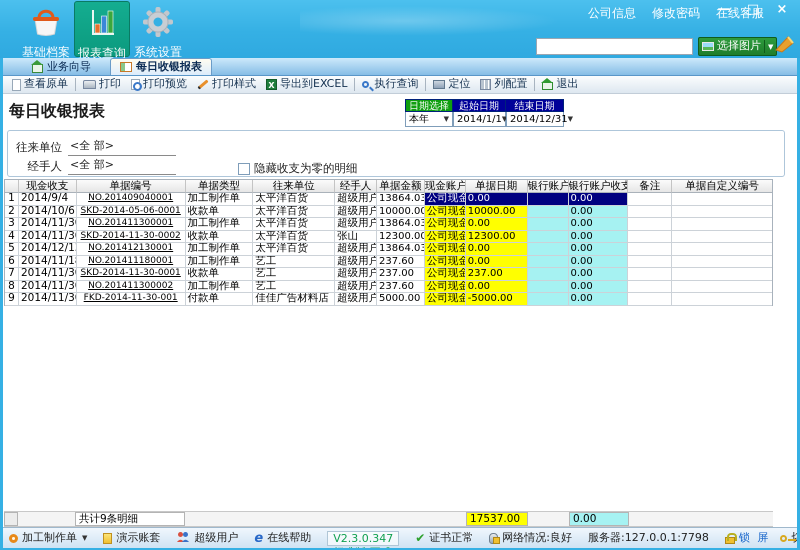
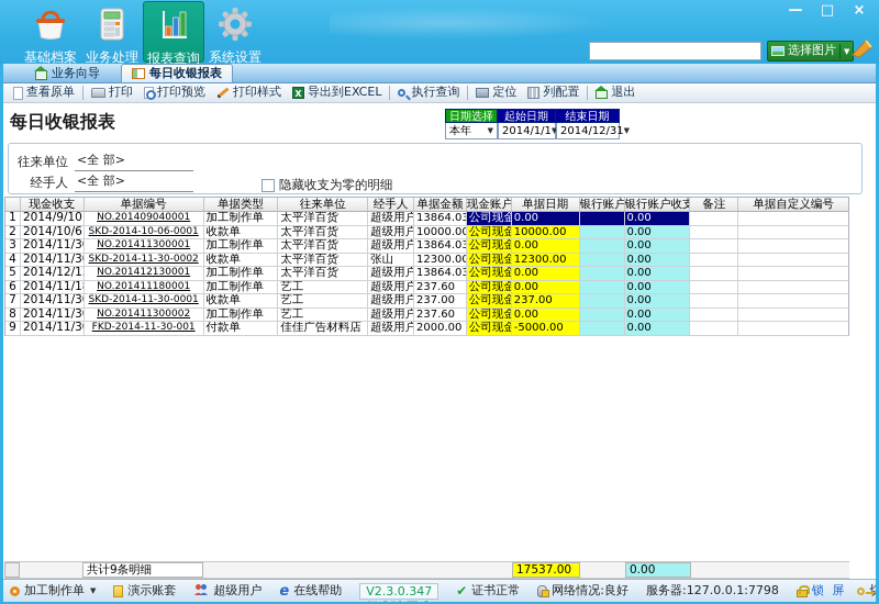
  基础档案
+ 业务处理
  报表查询
  系统设置
- 公司信息
- 修改密码
- 在线客服
  —
  □
  ×
  选择图片
  ▼
  业务向导
  每日收银报表
  查看原单
  打印
  打印预览
  打印样式
  X
  导出到EXCEL
  执行查询
  定位
  列配置
  退出
  每日收银报表
  日期选择
  本年
  ▼
  起始日期
  2014/1/1
  ▼
  结束日期
  2014/12/31
  ▼
  往来单位
  <全 部>
  经手人
  <全 部>
  隐藏收支为零的明细
  现金收支
  单据编号
  单据类型
  往来单位
  经手人
  单据金额
  现金账户
  单据日期
  银行账户
  银行账户收支
  备注
  单据自定义编号
  1
- 2014/9/4
+ 2014/9/10
  NO.201409040001
  加工制作单
  太平洋百货
  超级用户
  13864.03
  公司现金
  0.00
  0.00
  2
  2014/10/6
- SKD-2014-05-06-0001
+ SKD-2014-10-06-0001
  收款单
  太平洋百货
  超级用户
  10000.00
  公司现金
  10000.00
  0.00
  3
  2014/11/3
  NO.201411300001
  加工制作单
  太平洋百货
  超级用户
  13864.03
  公司现金
  0.00
  0.00
  4
  2014/11/3
  SKD-2014-11-30-0002
  收款单
  太平洋百货
  张山
  12300.00
  公司现金
  12300.00
  0.00
  5
  2014/12/1
  NO.201412130001
  加工制作单
  太平洋百货
  超级用户
  13864.03
  公司现金
  0.00
  0.00
  6
  2014/11/1
  NO.201411180001
  加工制作单
  艺工
  超级用户
  237.60
  公司现金
  0.00
  0.00
  7
  2014/11/3
  SKD-2014-11-30-0001
  收款单
  艺工
  超级用户
  237.00
  公司现金
  237.00
  0.00
  8
  2014/11/3
  NO.201411300002
  加工制作单
  艺工
  超级用户
  237.60
  公司现金
  0.00
  0.00
  9
  2014/11/3
  FKD-2014-11-30-001
  付款单
  佳佳广告材料店
  超级用户
- 5000.00
+ 2000.00
  公司现金
  -5000.00
  0.00
  共计9条明细
  17537.00
  0.00
  加工制作单
  ▼
  演示账套
  超级用户
  e
  在线帮助
  ✔
  证书正常
  网络情况:良好
  服务器:127.0.0.1:7798
  锁 屏
